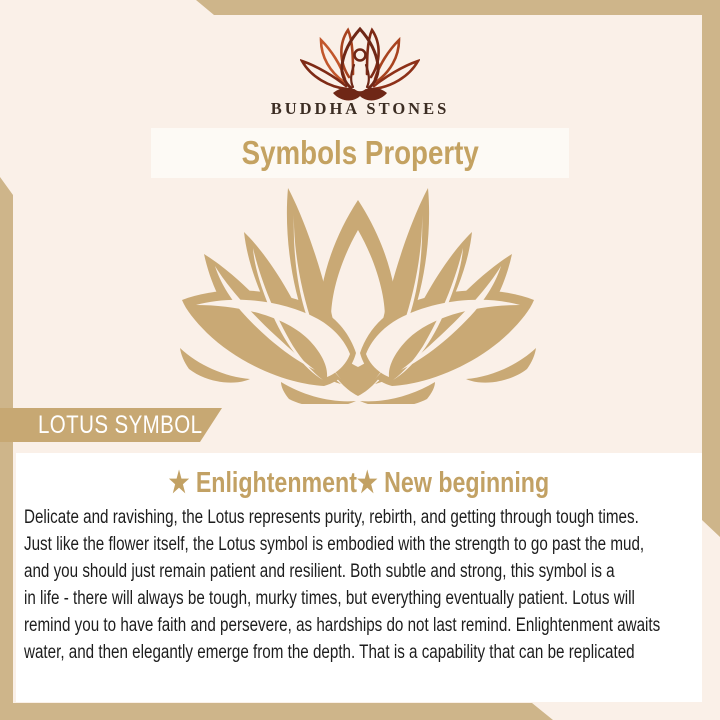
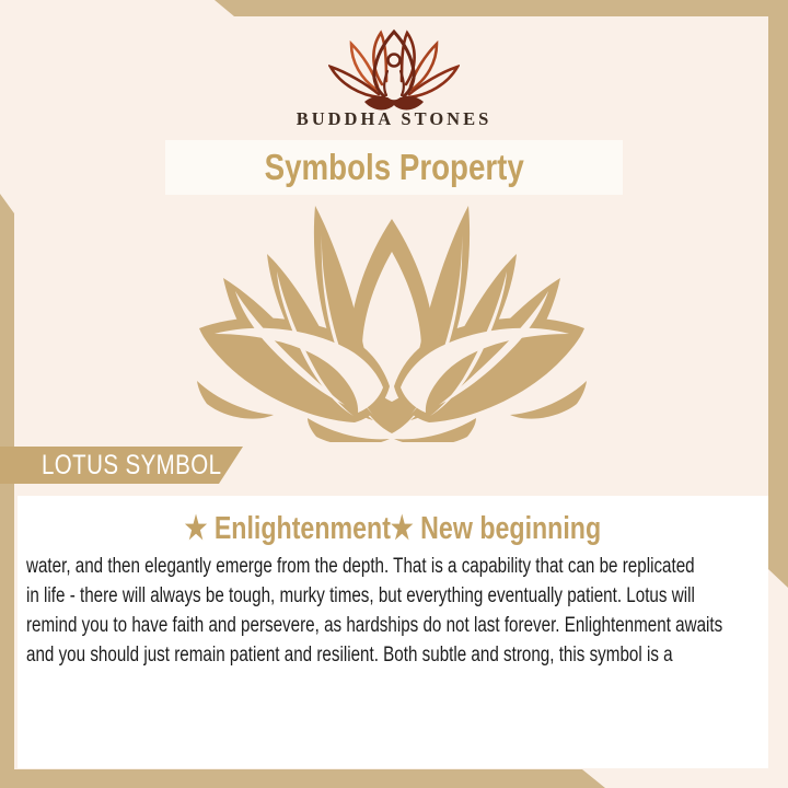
  BUDDHA STONES
  Symbols Property
  LOTUS SYMBOL
  ★ Enlightenment★ New beginning
- Delicate and ravishing, the Lotus represents purity, rebirth, and getting through tough times.
- Just like the flower itself, the Lotus symbol is embodied with the strength to go past the mud,
- and you should just remain patient and resilient. Both subtle and strong, this symbol is a
+ water, and then elegantly emerge from the depth. That is a capability that can be replicated
  in life - there will always be tough, murky times, but everything eventually patient. Lotus will
- remind you to have faith and persevere, as hardships do not last remind. Enlightenment awaits
+ remind you to have faith and persevere, as hardships do not last forever. Enlightenment awaits
- water, and then elegantly emerge from the depth. That is a capability that can be replicated
+ and you should just remain patient and resilient. Both subtle and strong, this symbol is a
